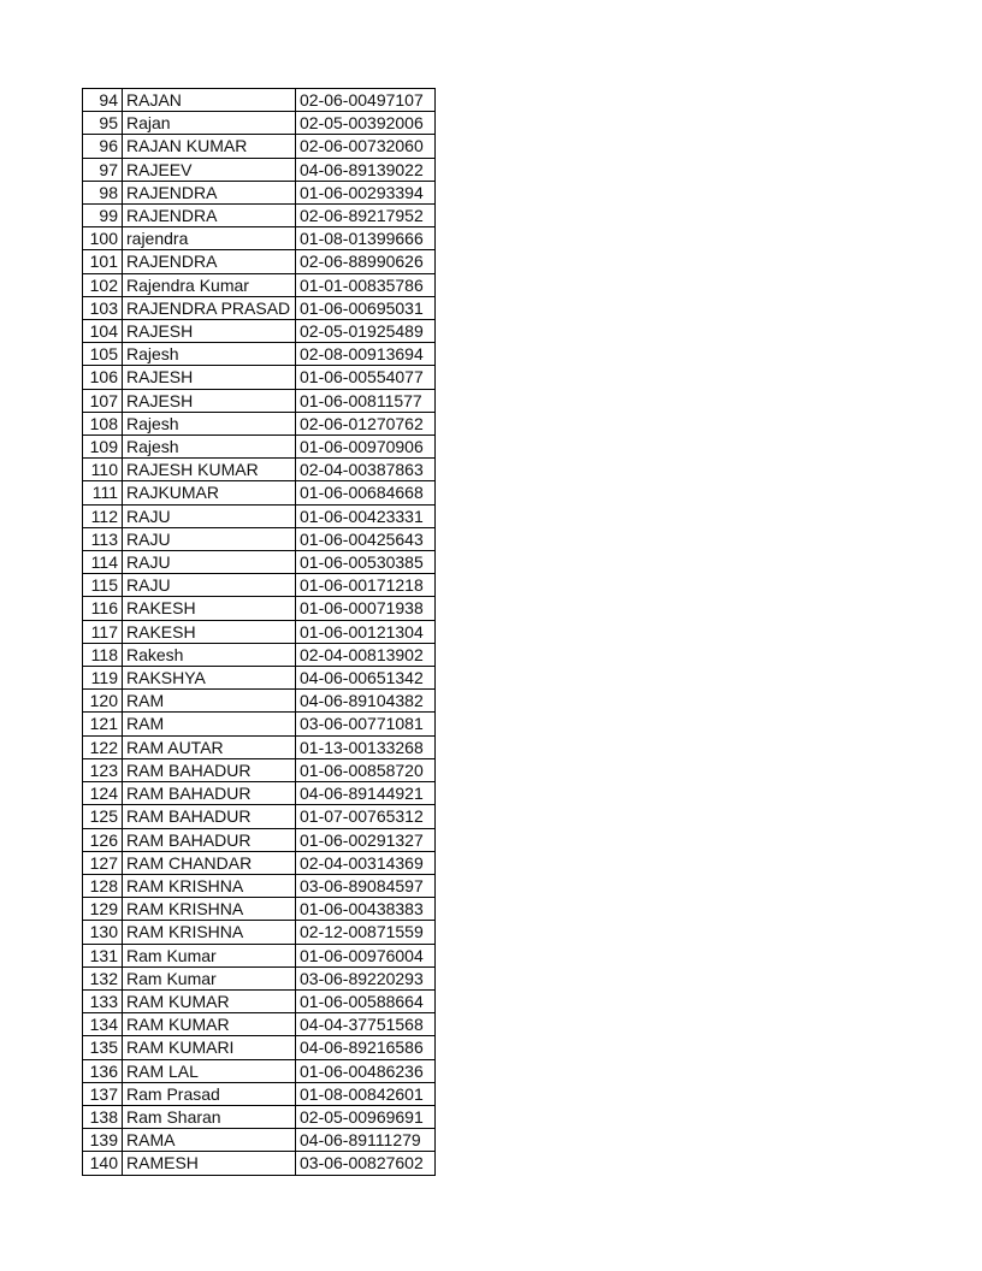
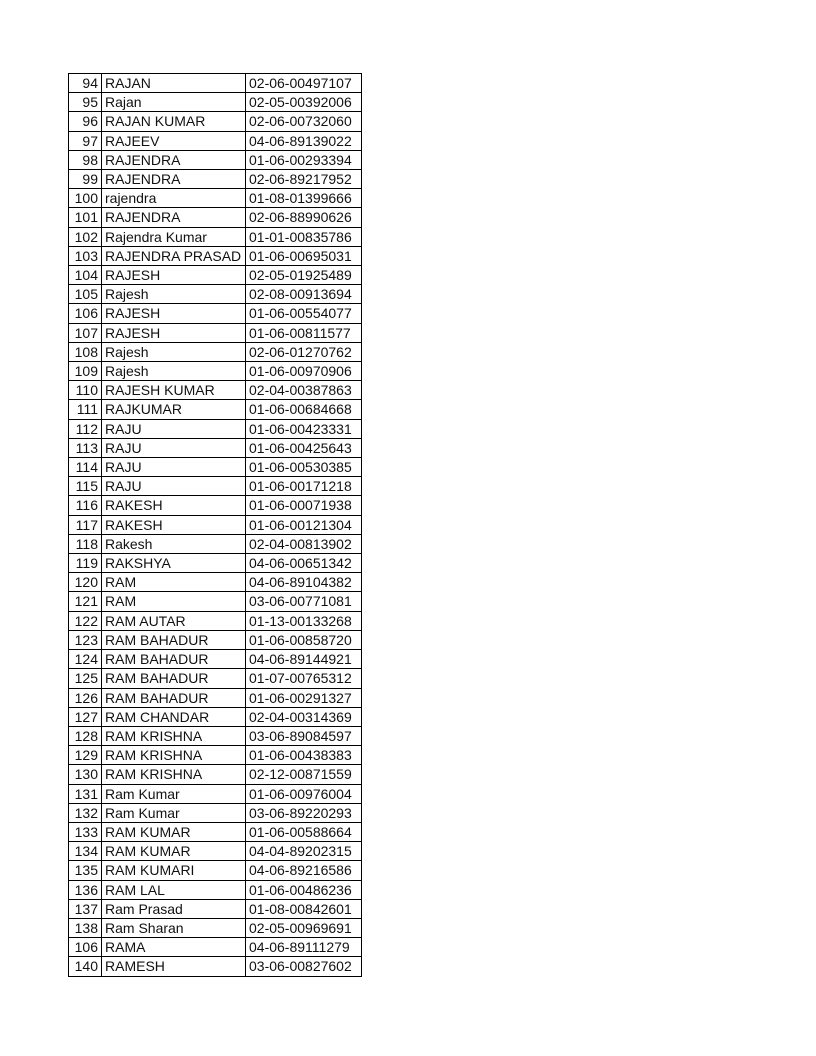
  94	RAJAN	02-06-00497107
  95	Rajan	02-05-00392006
  96	RAJAN KUMAR	02-06-00732060
  97	RAJEEV	04-06-89139022
  98	RAJENDRA	01-06-00293394
  99	RAJENDRA	02-06-89217952
  100	rajendra	01-08-01399666
  101	RAJENDRA	02-06-88990626
  102	Rajendra Kumar	01-01-00835786
  103	RAJENDRA PRASAD	01-06-00695031
  104	RAJESH	02-05-01925489
  105	Rajesh	02-08-00913694
  106	RAJESH	01-06-00554077
  107	RAJESH	01-06-00811577
  108	Rajesh	02-06-01270762
  109	Rajesh	01-06-00970906
  110	RAJESH KUMAR	02-04-00387863
  111	RAJKUMAR	01-06-00684668
  112	RAJU	01-06-00423331
  113	RAJU	01-06-00425643
  114	RAJU	01-06-00530385
  115	RAJU	01-06-00171218
  116	RAKESH	01-06-00071938
  117	RAKESH	01-06-00121304
  118	Rakesh	02-04-00813902
  119	RAKSHYA	04-06-00651342
  120	RAM	04-06-89104382
  121	RAM	03-06-00771081
  122	RAM AUTAR	01-13-00133268
  123	RAM BAHADUR	01-06-00858720
  124	RAM BAHADUR	04-06-89144921
  125	RAM BAHADUR	01-07-00765312
  126	RAM BAHADUR	01-06-00291327
  127	RAM CHANDAR	02-04-00314369
  128	RAM KRISHNA	03-06-89084597
  129	RAM KRISHNA	01-06-00438383
  130	RAM KRISHNA	02-12-00871559
  131	Ram Kumar	01-06-00976004
  132	Ram Kumar	03-06-89220293
  133	RAM KUMAR	01-06-00588664
- 134	RAM KUMAR	04-04-37751568
+ 134	RAM KUMAR	04-04-89202315
  135	RAM KUMARI	04-06-89216586
  136	RAM LAL	01-06-00486236
  137	Ram Prasad	01-08-00842601
  138	Ram Sharan	02-05-00969691
- 139	RAMA	04-06-89111279
+ 106	RAMA	04-06-89111279
  140	RAMESH	03-06-00827602
